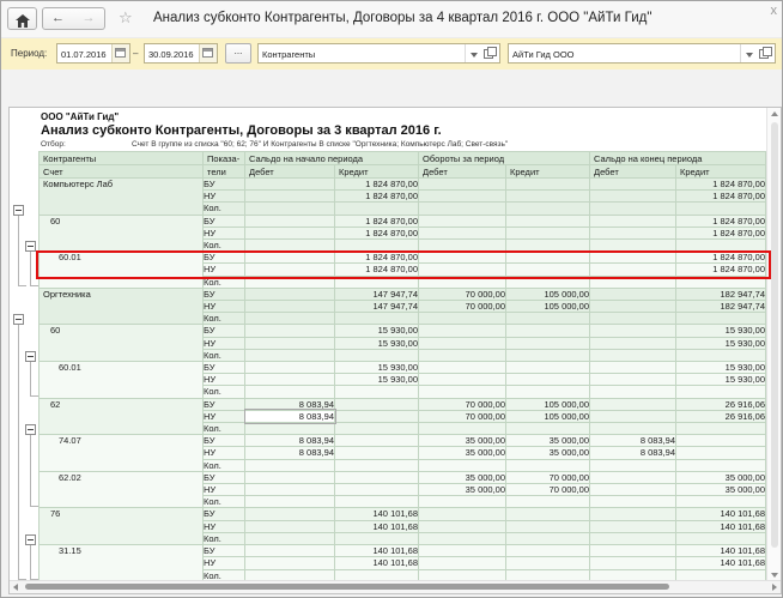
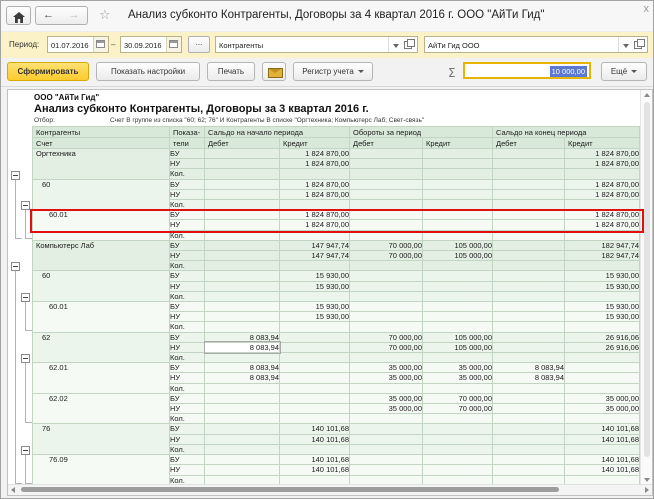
  ←
  →
  ☆
  Анализ субконто Контрагенты, Договоры за 4 квартал 2016 г. ООО "АйТи Гид"
  x
  Период:
  01.07.2016
  –
  30.09.2016
  ...
  Контрагенты
  АйТи Гид ООО
+ Сформировать
+ Показать настройки
+ Печать
+ Регистр учета
+ Σ
+ 10 000,00
+ Ещё
  ООО "АйТи Гид"
  Анализ субконто Контрагенты, Договоры за 3 квартал 2016 г.
  Контрагенты	Показа-	Сальдо на начало периода	Обороты за период	Сальдо на конец периода
  Счет	тели	Дебет	Кредит	Дебет	Кредит	Дебет	Кредит
- Компьютерс Лаб	БУ		1 824 870,00				1 824 870,00
+ Оргтехника	БУ		1 824 870,00				1 824 870,00
  НУ		1 824 870,00				1 824 870,00
  Кол.
  60	БУ		1 824 870,00				1 824 870,00
  НУ		1 824 870,00				1 824 870,00
  Кол.
  60.01	БУ		1 824 870,00				1 824 870,00
  НУ		1 824 870,00				1 824 870,00
  Кол.
- Оргтехника	БУ		147 947,74	70 000,00	105 000,00		182 947,74
+ Компьютерс Лаб	БУ		147 947,74	70 000,00	105 000,00		182 947,74
  НУ		147 947,74	70 000,00	105 000,00		182 947,74
  Кол.
  60	БУ		15 930,00				15 930,00
  НУ		15 930,00				15 930,00
  Кол.
  60.01	БУ		15 930,00				15 930,00
  НУ		15 930,00				15 930,00
  Кол.
  62	БУ	8 083,94		70 000,00	105 000,00		26 916,06
  НУ	8 083,94		70 000,00	105 000,00		26 916,06
  Кол.
- 74.07	БУ	8 083,94		35 000,00	35 000,00	8 083,94
+ 62.01	БУ	8 083,94		35 000,00	35 000,00	8 083,94
  НУ	8 083,94		35 000,00	35 000,00	8 083,94
  Кол.
  62.02	БУ			35 000,00	70 000,00		35 000,00
  НУ			35 000,00	70 000,00		35 000,00
  Кол.
  76	БУ		140 101,68				140 101,68
  НУ		140 101,68				140 101,68
  Кол.
- 31.15	БУ		140 101,68				140 101,68
+ 76.09	БУ		140 101,68				140 101,68
  НУ		140 101,68				140 101,68
  Кол.
